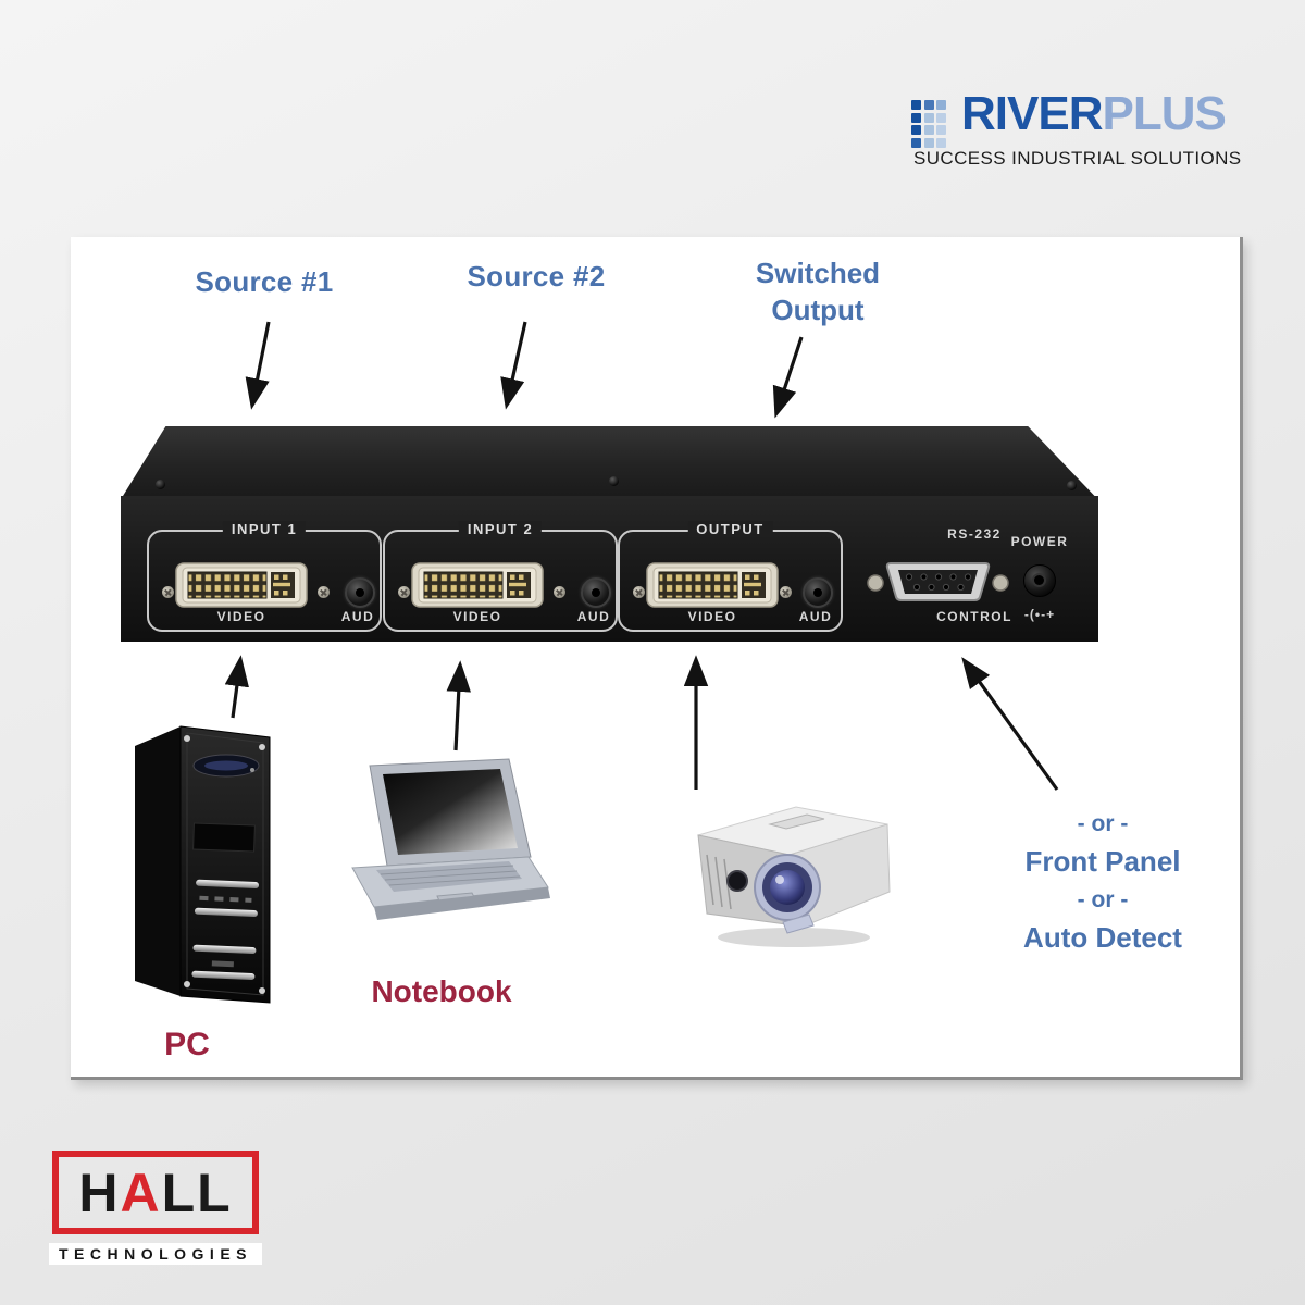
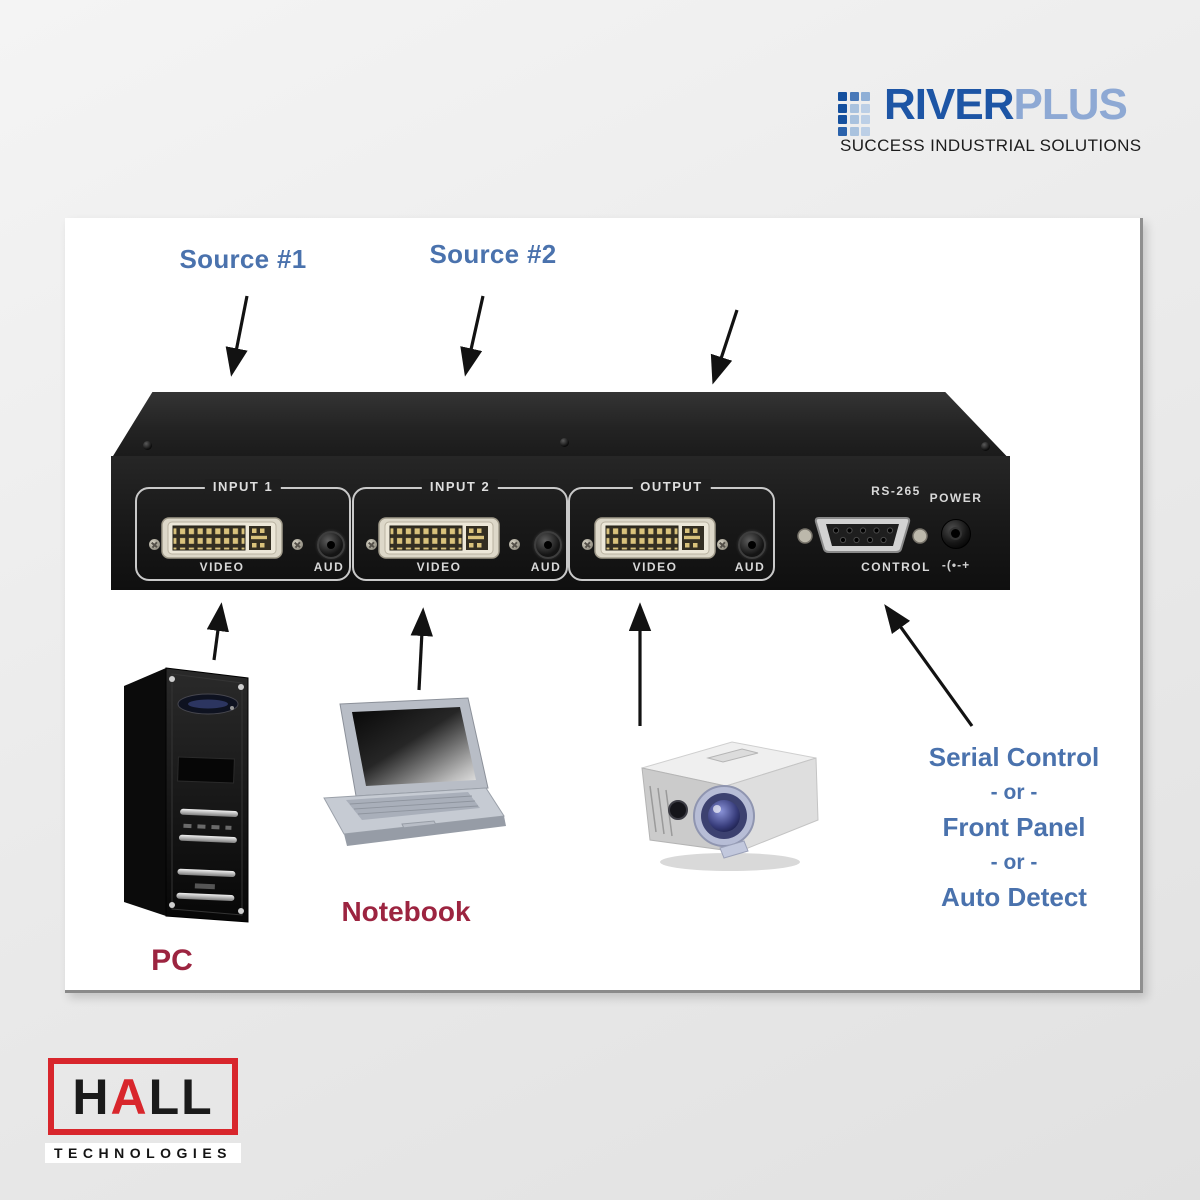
  RIVERPLUS
  SUCCESS INDUSTRIAL SOLUTIONS
  INPUT 1
  VIDEO
  AUD
  INPUT 2
  VIDEO
  AUD
  OUTPUT
  VIDEO
  AUD
- RS-232
+ RS-265
  CONTROL
  POWER
  -(•-+
  Source #1
  Source #2
- Switched
- Output
  PC
  Notebook
+ Serial Control
  - or -
  Front Panel
  - or -
  Auto Detect
  HALL
  TECHNOLOGIES
